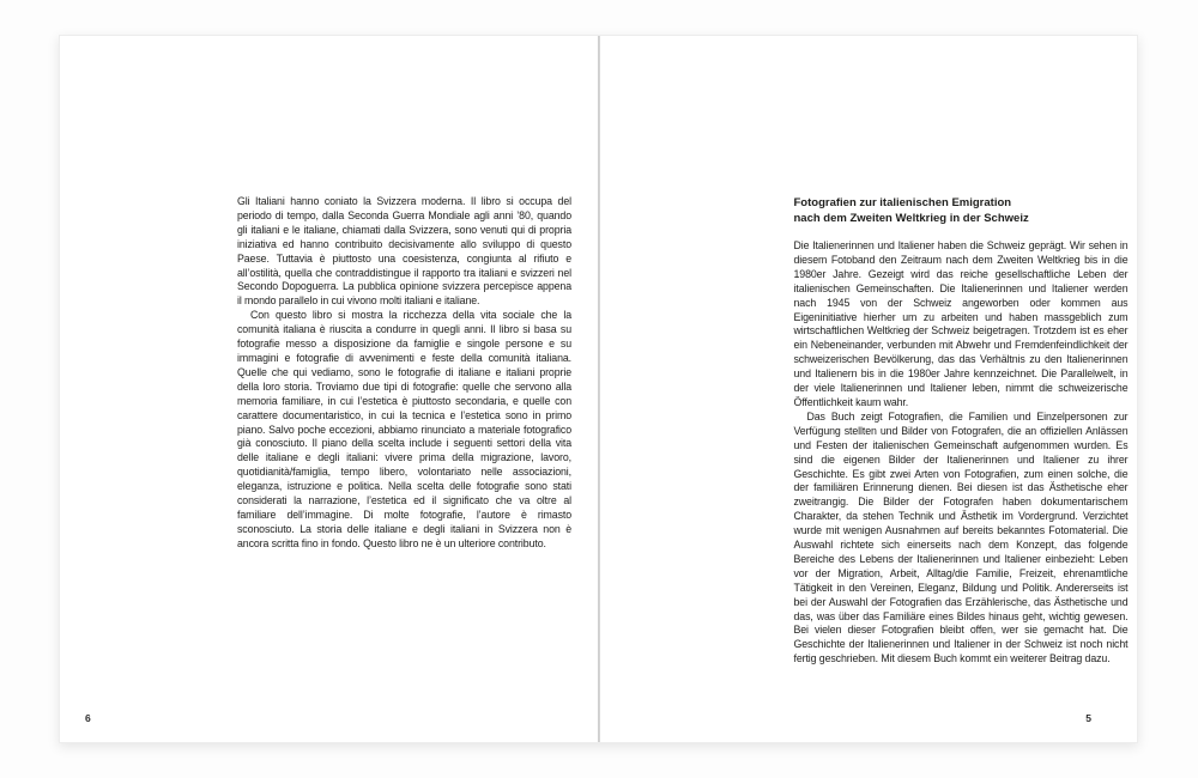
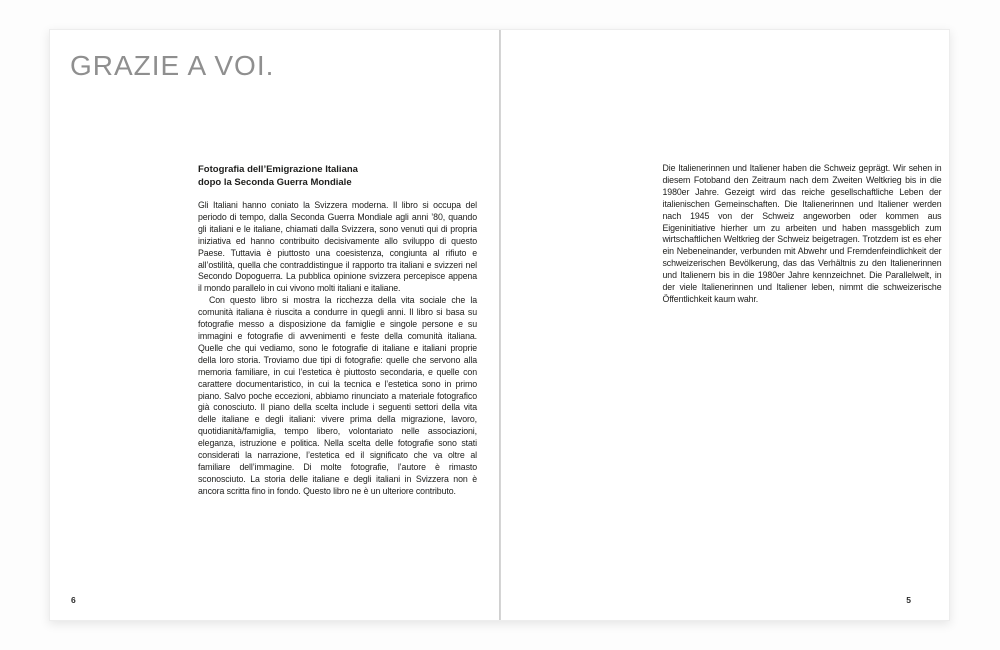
+ GRAZIE A VOI.
+ Fotografia dell’Emigrazione Italiana
+ dopo la Seconda Guerra Mondiale
  Gli Italiani hanno coniato la Svizzera moderna. Il libro si occupa del periodo di tempo, dalla Seconda Guerra Mondiale agli anni ’80, quando gli italiani e le italiane, chiamati dalla Svizzera, sono venuti qui di propria iniziativa ed hanno contribuito decisivamente allo sviluppo di questo Paese. Tuttavia è piuttosto una coesistenza, congiunta al rifiuto e all’ostilità, quella che contraddistingue il rapporto tra italiani e svizzeri nel Secondo Dopoguerra. La pubblica opinione svizzera percepisce appena il mondo parallelo in cui vivono molti italiani e italiane.
  Con questo libro si mostra la ricchezza della vita sociale che la comunità italiana è riuscita a condurre in quegli anni. Il libro si basa su fotografie messo a disposizione da famiglie e singole persone e su immagini e fotografie di avvenimenti e feste della comunità italiana. Quelle che qui vediamo, sono le fotografie di italiane e italiani proprie della loro storia. Troviamo due tipi di fotografie: quelle che servono alla memoria familiare, in cui l’estetica è piuttosto secondaria, e quelle con carattere documentaristico, in cui la tecnica e l’estetica sono in primo piano. Salvo poche eccezioni, abbiamo rinunciato a materiale fotografico già conosciuto. Il piano della scelta include i seguenti settori della vita delle italiane e degli italiani: vivere prima della migrazione, lavoro, quotidianità/famiglia, tempo libero, volontariato nelle associazioni, eleganza, istruzione e politica. Nella scelta delle fotografie sono stati considerati la narrazione, l’estetica ed il significato che va oltre al familiare dell’immagine. Di molte fotografie, l’autore è rimasto sconosciuto. La storia delle italiane e degli italiani in Svizzera non è ancora scritta fino in fondo. Questo libro ne è un ulteriore contributo.
  6
- Fotografien zur italienischen Emigration
- nach dem Zweiten Weltkrieg in der Schweiz
  Die Italienerinnen und Italiener haben die Schweiz geprägt. Wir sehen in diesem Fotoband den Zeitraum nach dem Zweiten Weltkrieg bis in die 1980er Jahre. Gezeigt wird das reiche gesellschaftliche Leben der italienischen Gemeinschaften. Die Italienerinnen und Italiener werden nach 1945 von der Schweiz angeworben oder kommen aus Eigeninitiative hierher um zu arbeiten und haben massgeblich zum wirtschaftlichen Weltkrieg der Schweiz beigetragen. Trotzdem ist es eher ein Nebeneinander, verbunden mit Abwehr und Fremdenfeindlichkeit der schweizerischen Bevölkerung, das das Verhältnis zu den Italienerinnen und Italienern bis in die 1980er Jahre kennzeichnet. Die Parallelwelt, in der viele Italienerinnen und Italiener leben, nimmt die schweizerische Öffentlichkeit kaum wahr.
- Das Buch zeigt Fotografien, die Familien und Einzelpersonen zur Verfügung stellten und Bilder von Fotografen, die an offiziellen Anlässen und Festen der italienischen Gemeinschaft aufgenommen wurden. Es sind die eigenen Bilder der Italienerinnen und Italiener zu ihrer Geschichte. Es gibt zwei Arten von Fotografien, zum einen solche, die der familiären Erinnerung dienen. Bei diesen ist das Ästhetische eher zweitrangig. Die Bilder der Fotografen haben dokumentarischem Charakter, da stehen Technik und Ästhetik im Vordergrund. Verzichtet wurde mit wenigen Ausnahmen auf bereits bekanntes Fotomaterial. Die Auswahl richtete sich einerseits nach dem Konzept, das folgende Bereiche des Lebens der Italienerinnen und Italiener einbezieht: Leben vor der Migration, Arbeit, Alltag/die Familie, Freizeit, ehrenamtliche Tätigkeit in den Vereinen, Eleganz, Bildung und Politik. Andererseits ist bei der Auswahl der Fotografien das Erzählerische, das Ästhetische und das, was über das Familiäre eines Bildes hinaus geht, wichtig gewesen. Bei vielen dieser Fotografien bleibt offen, wer sie gemacht hat. Die Geschichte der Italienerinnen und Italiener in der Schweiz ist noch nicht fertig geschrieben. Mit diesem Buch kommt ein weiterer Beitrag dazu.
  5
